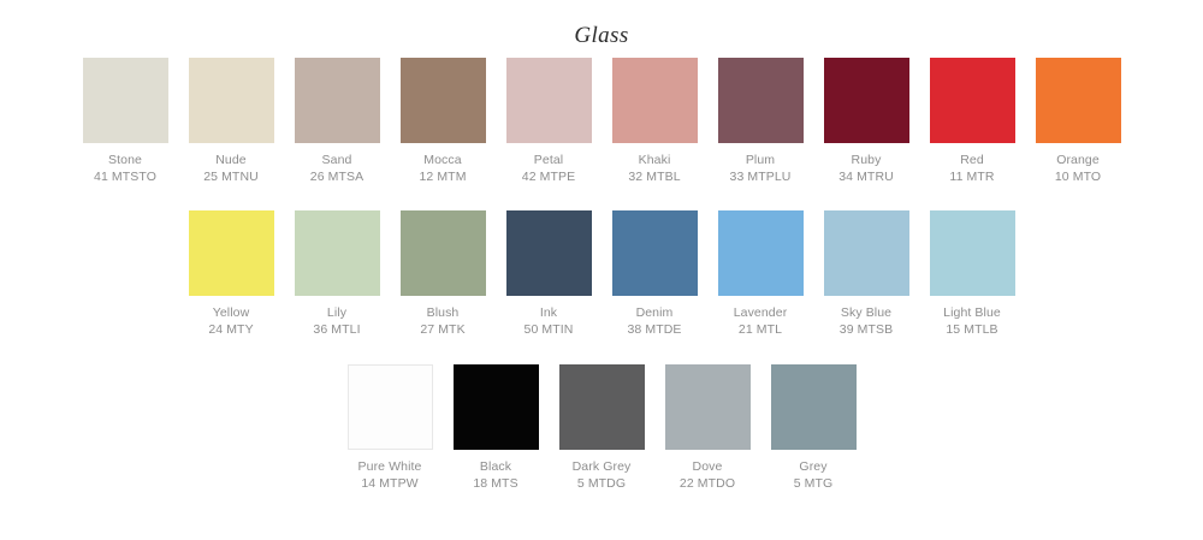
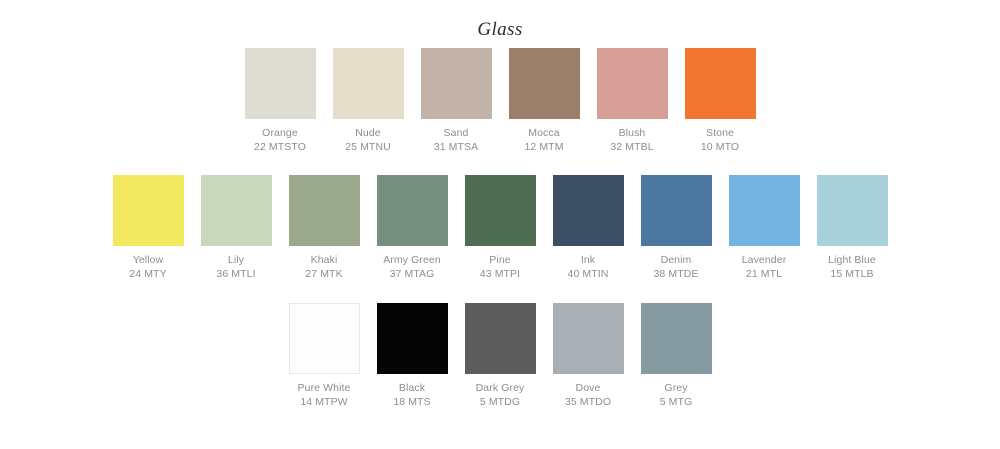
  Glass
- Stone
+ Orange
- 41 MTSTO
+ 22 MTSTO
  Nude
  25 MTNU
  Sand
- 26 MTSA
+ 31 MTSA
  Mocca
  12 MTM
- Petal
- 42 MTPE
- Khaki
+ Blush
  32 MTBL
- Plum
- 33 MTPLU
- Ruby
- 34 MTRU
- Red
- 11 MTR
- Orange
+ Stone
  10 MTO
  Yellow
  24 MTY
  Lily
  36 MTLI
- Blush
+ Khaki
  27 MTK
+ Army Green
+ 37 MTAG
+ Pine
+ 43 MTPI
  Ink
- 50 MTIN
+ 40 MTIN
  Denim
  38 MTDE
  Lavender
  21 MTL
- Sky Blue
- 39 MTSB
  Light Blue
  15 MTLB
  Pure White
  14 MTPW
  Black
  18 MTS
  Dark Grey
  5 MTDG
  Dove
- 22 MTDO
+ 35 MTDO
  Grey
  5 MTG
